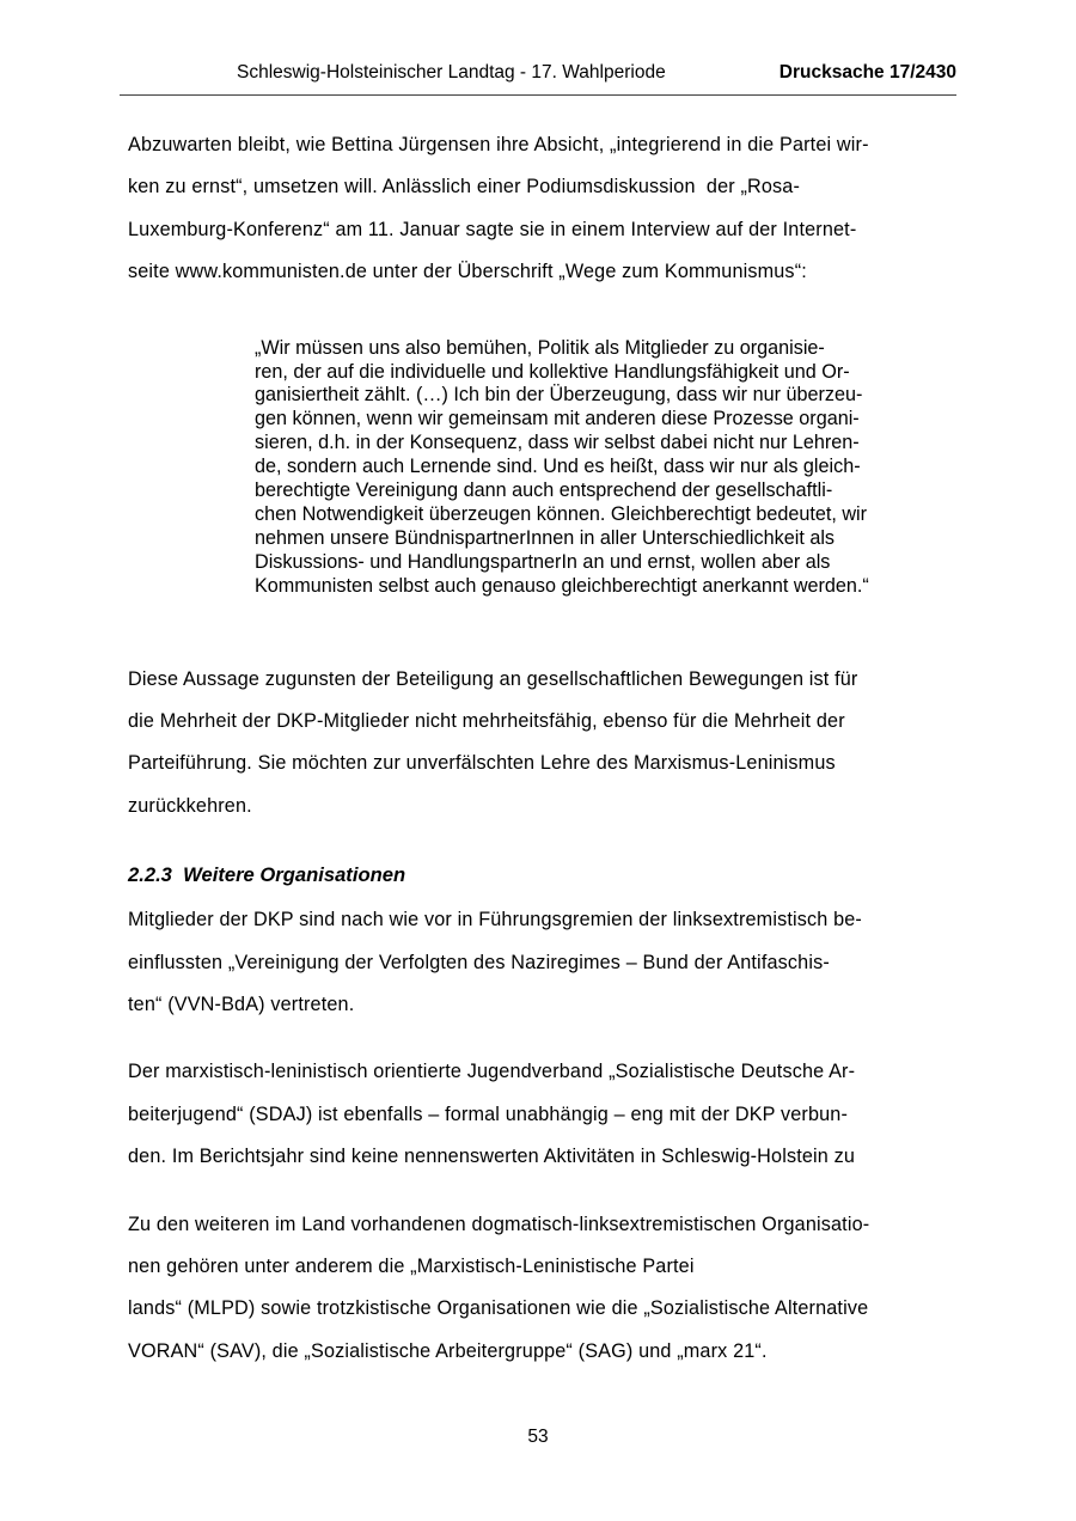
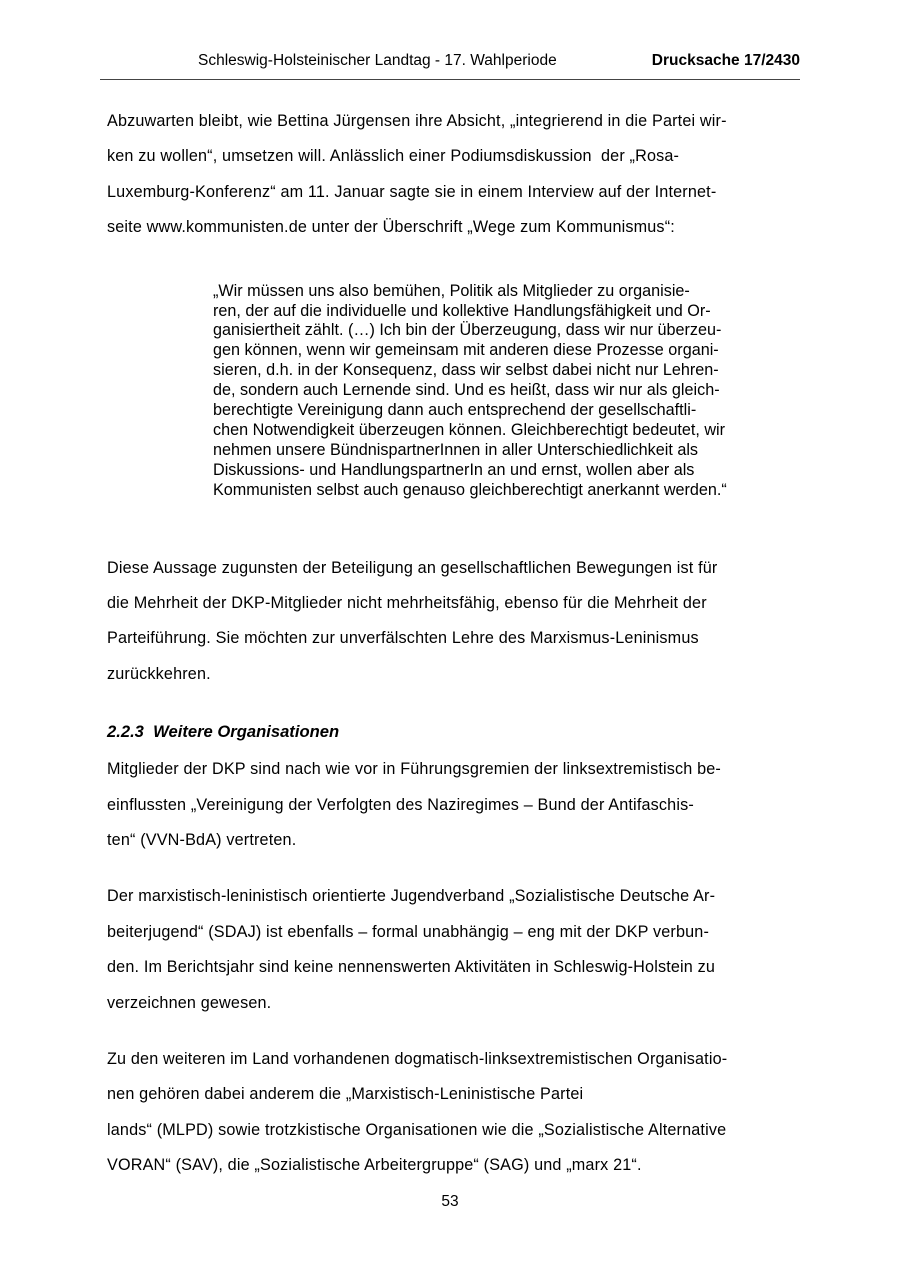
  Schleswig-Holsteinischer Landtag - 17. Wahlperiode
  Drucksache 17/2430
  Abzuwarten bleibt, wie Bettina Jürgensen ihre Absicht, „integrierend in die Partei wir-
- ken zu ernst“, umsetzen will. Anlässlich einer Podiumsdiskussion der „Rosa-
+ ken zu wollen“, umsetzen will. Anlässlich einer Podiumsdiskussion der „Rosa-
  Luxemburg-Konferenz“ am 11. Januar sagte sie in einem Interview auf der Internet-
  seite www.kommunisten.de unter der Überschrift „Wege zum Kommunismus“:
  „Wir müssen uns also bemühen, Politik als Mitglieder zu organisie-
  ren, der auf die individuelle und kollektive Handlungsfähigkeit und Or-
  ganisiertheit zählt. (…) Ich bin der Überzeugung, dass wir nur überzeu-
  gen können, wenn wir gemeinsam mit anderen diese Prozesse organi-
  sieren, d.h. in der Konsequenz, dass wir selbst dabei nicht nur Lehren-
  de, sondern auch Lernende sind. Und es heißt, dass wir nur als gleich-
  berechtigte Vereinigung dann auch entsprechend der gesellschaftli-
  chen Notwendigkeit überzeugen können. Gleichberechtigt bedeutet, wir
  nehmen unsere BündnispartnerInnen in aller Unterschiedlichkeit als
  Diskussions- und HandlungspartnerIn an und ernst, wollen aber als
  Kommunisten selbst auch genauso gleichberechtigt anerkannt werden.“
  Diese Aussage zugunsten der Beteiligung an gesellschaftlichen Bewegungen ist für
  die Mehrheit der DKP-Mitglieder nicht mehrheitsfähig, ebenso für die Mehrheit der
  Parteiführung. Sie möchten zur unverfälschten Lehre des Marxismus-Leninismus
  zurückkehren.
  2.2.3 Weitere Organisationen
  Mitglieder der DKP sind nach wie vor in Führungsgremien der linksextremistisch be-
  einflussten „Vereinigung der Verfolgten des Naziregimes – Bund der Antifaschis-
  ten“ (VVN-BdA) vertreten.
  Der marxistisch-leninistisch orientierte Jugendverband „Sozialistische Deutsche Ar-
  beiterjugend“ (SDAJ) ist ebenfalls – formal unabhängig – eng mit der DKP verbun-
  den. Im Berichtsjahr sind keine nennenswerten Aktivitäten in Schleswig-Holstein zu
+ verzeichnen gewesen.
  Zu den weiteren im Land vorhandenen dogmatisch-linksextremistischen Organisatio-
- nen gehören unter anderem die „Marxistisch-Leninistische Partei
+ nen gehören dabei anderem die „Marxistisch-Leninistische Partei
  lands“ (MLPD) sowie trotzkistische Organisationen wie die „Sozialistische Alternative
  VORAN“ (SAV), die „Sozialistische Arbeitergruppe“ (SAG) und „marx 21“.
  53
